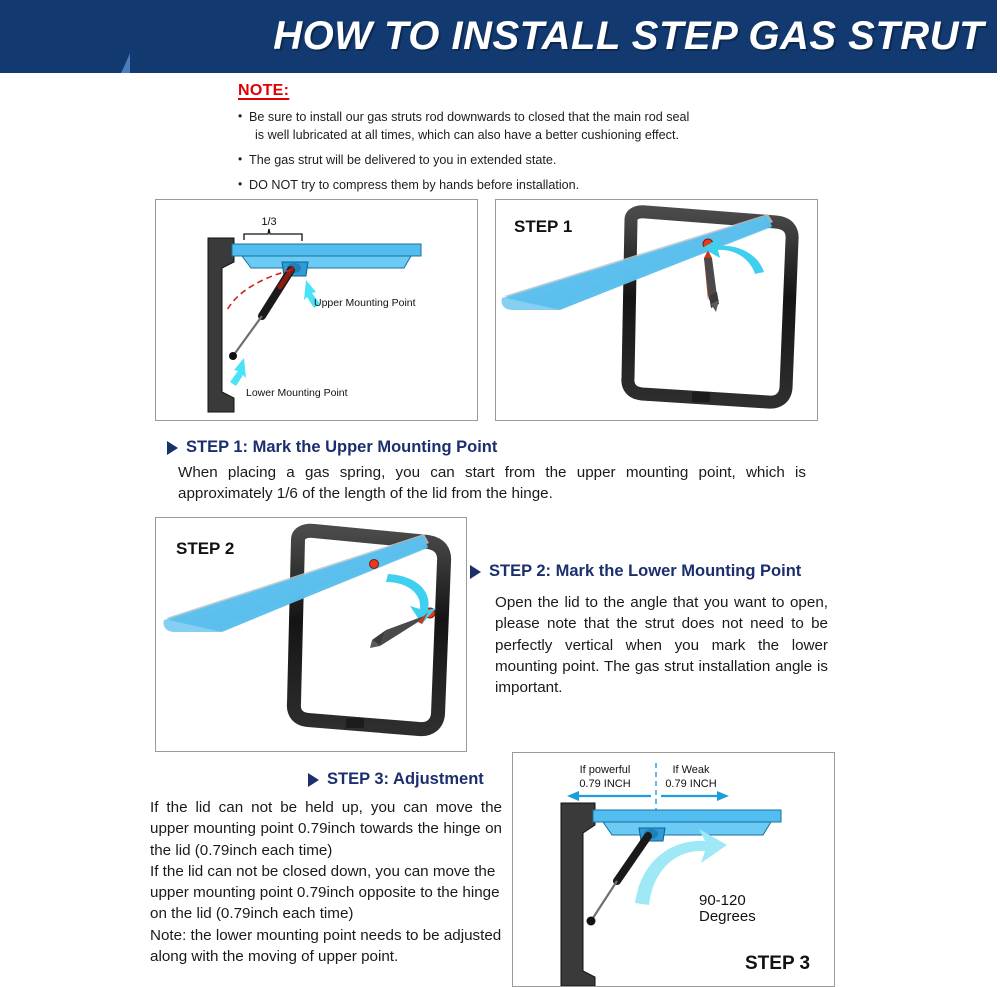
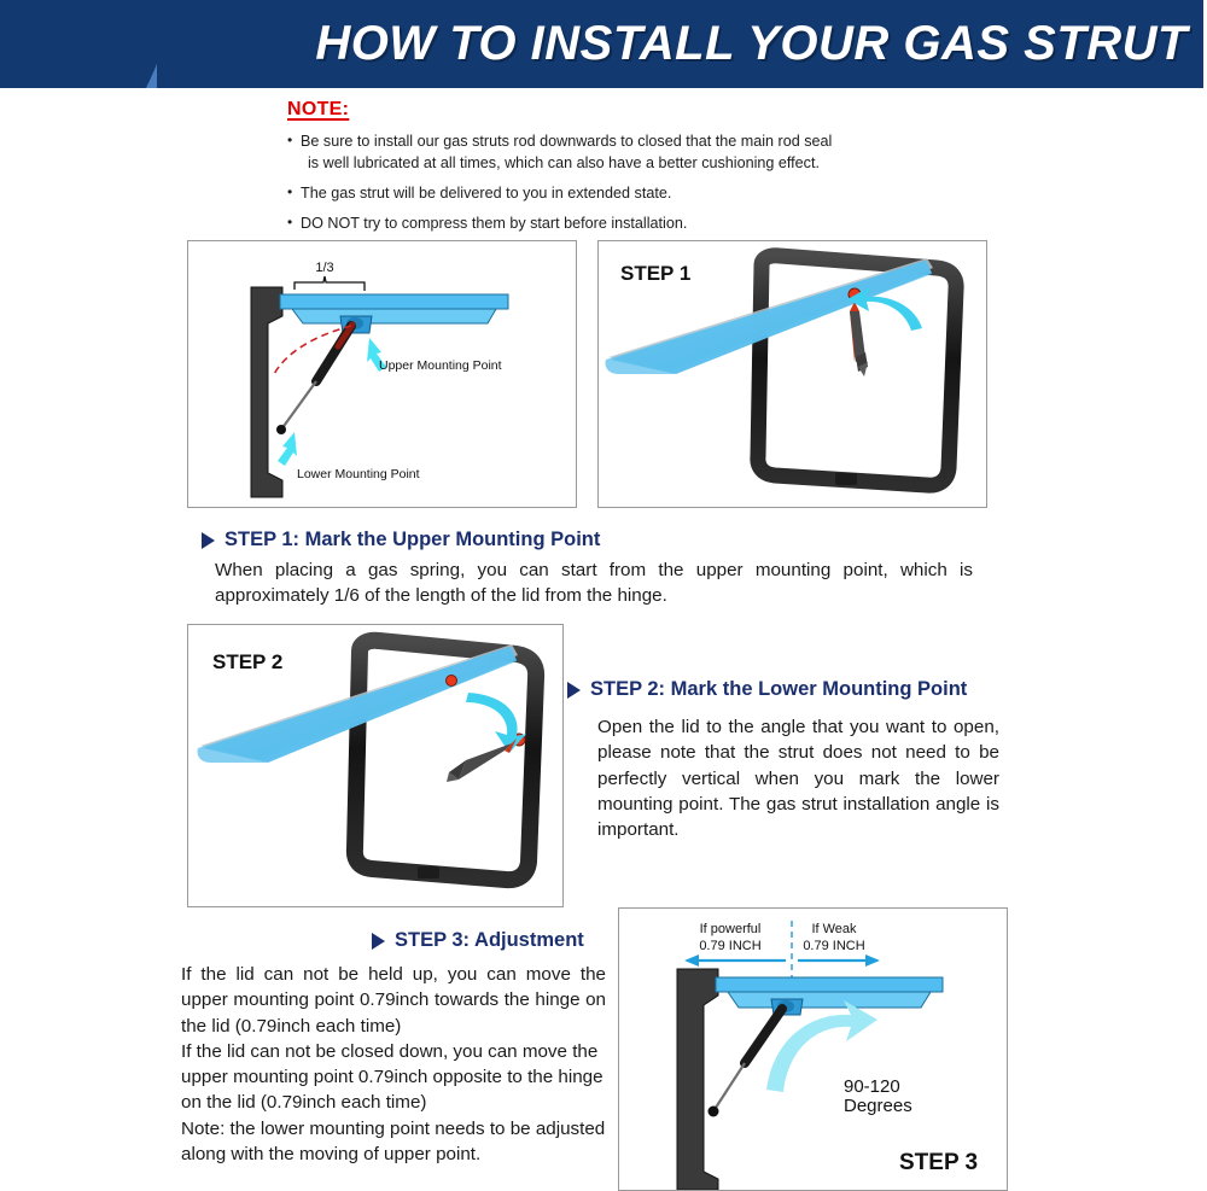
- HOW TO INSTALL STEP GAS STRUT
+ HOW TO INSTALL YOUR GAS STRUT
  NOTE:
  •
  Be sure to install our gas struts rod downwards to closed that the main rod seal
  is well lubricated at all times, which can also have a better cushioning effect.
  •
  The gas strut will be delivered to you in extended state.
  •
- DO NOT try to compress them by hands before installation.
+ DO NOT try to compress them by start before installation.
  1/3
  Upper Mounting Point
  Lower Mounting Point
  STEP 1
  STEP 1: Mark the Upper Mounting Point
  When placing a gas spring, you can start from the upper mounting point, which is approximately 1/6 of the length of the lid from the hinge.
  STEP 2
  STEP 2: Mark the Lower Mounting Point
  Open the lid to the angle that you want to open, please note that the strut does not need to be perfectly vertical when you mark the lower mounting point. The gas strut installation angle is important.
  STEP 3: Adjustment
  If the lid can not be held up, you can move the upper mounting point 0.79inch towards the hinge on the lid (0.79inch each time)
  If the lid can not be closed down, you can move the upper mounting point 0.79inch opposite to the hinge on the lid (0.79inch each time)
  Note: the lower mounting point needs to be adjusted along with the moving of upper point.
  If powerful
  0.79 INCH
  If Weak
  0.79 INCH
  90-120
  Degrees
  STEP 3
